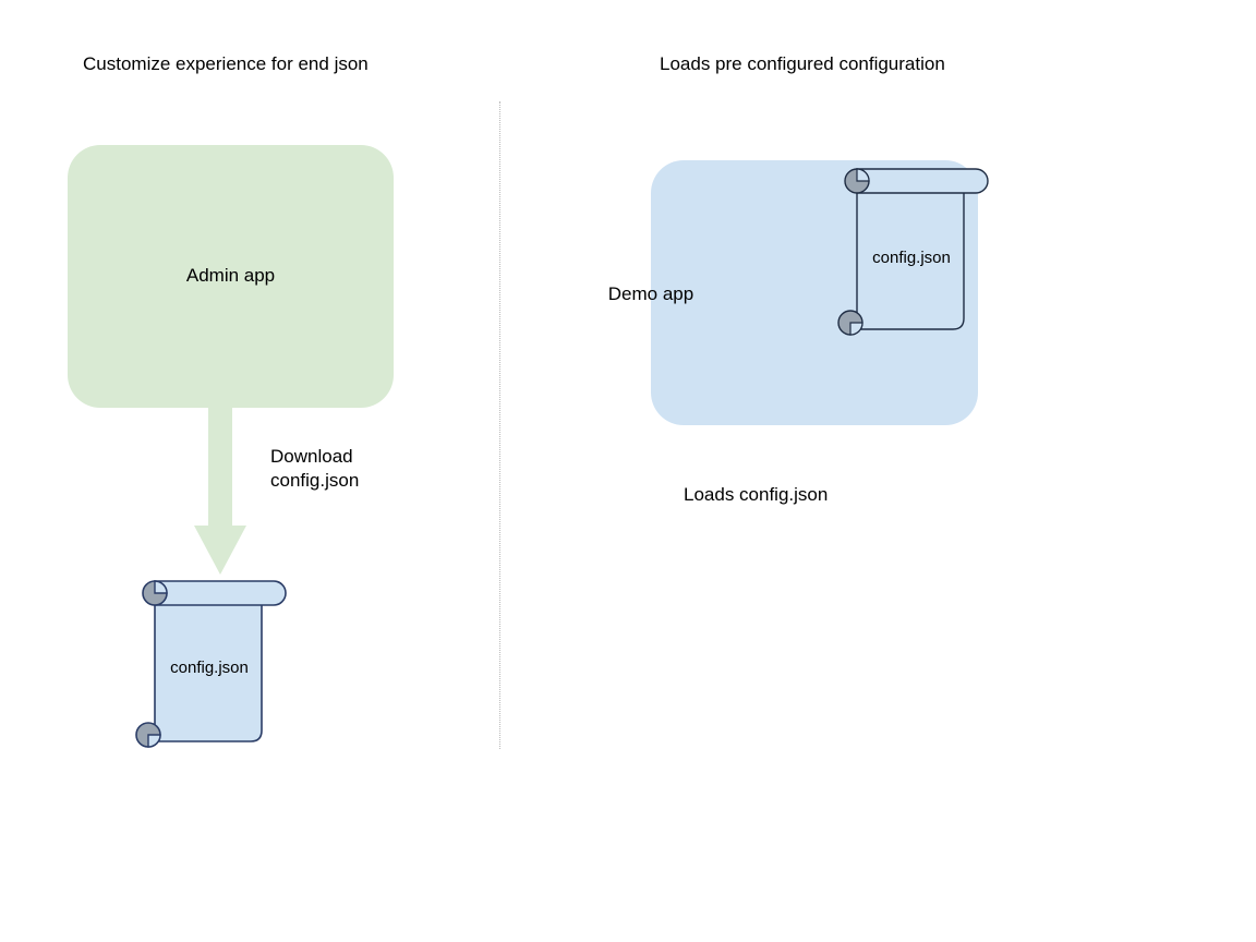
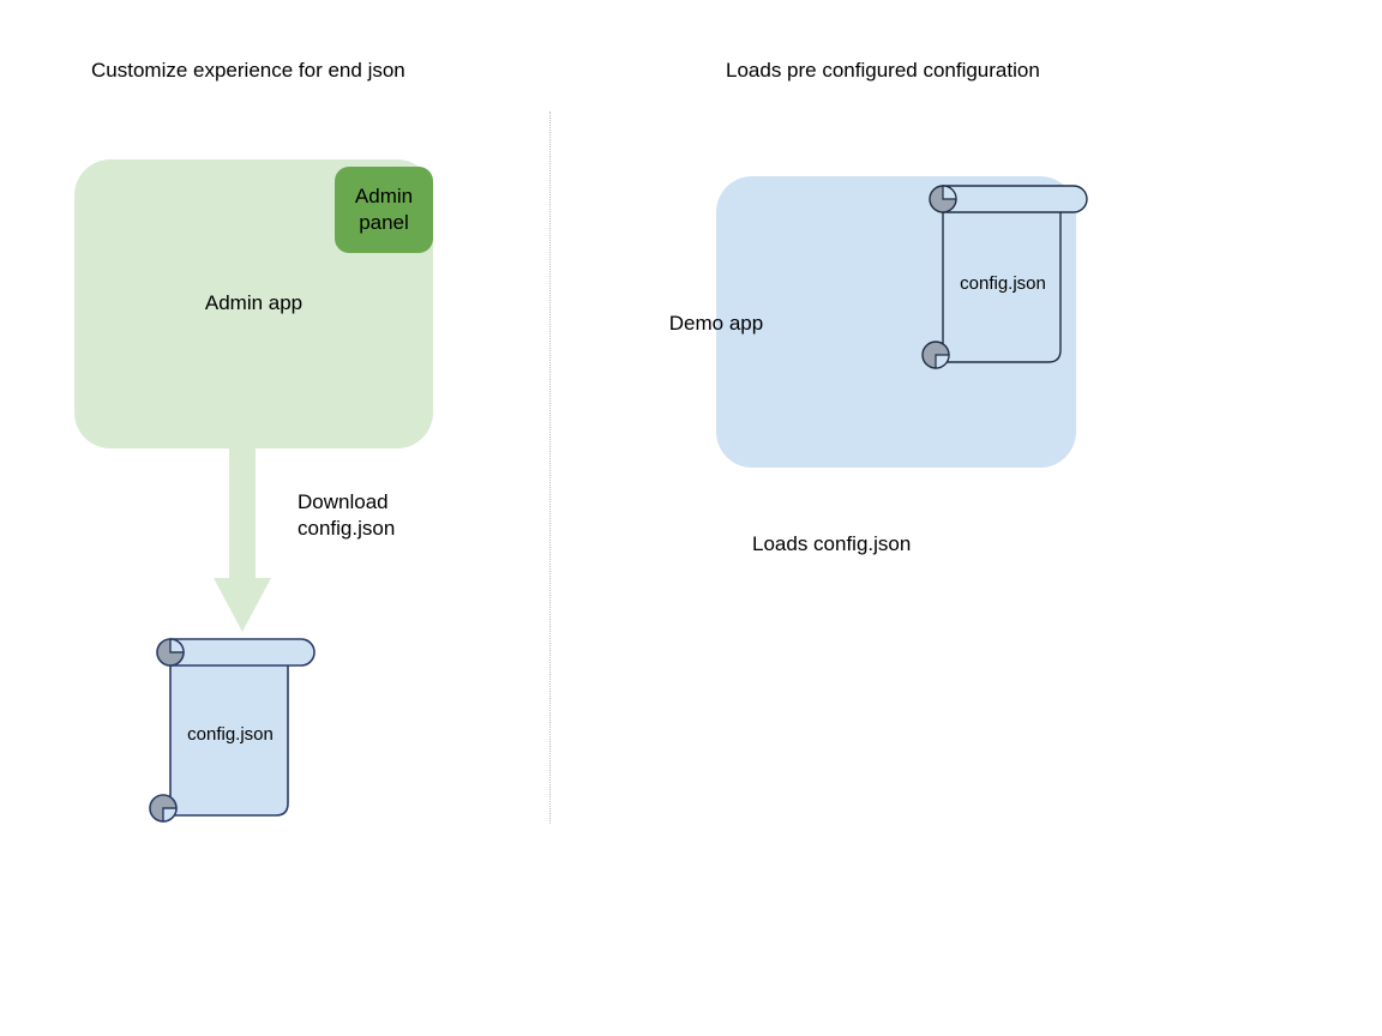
  Customize experience for end json
  Loads pre configured configuration
  Admin app
+ Admin
+ panel
  Download
  config.json
  config.json
  Demo app
  config.json
  Loads config.json
